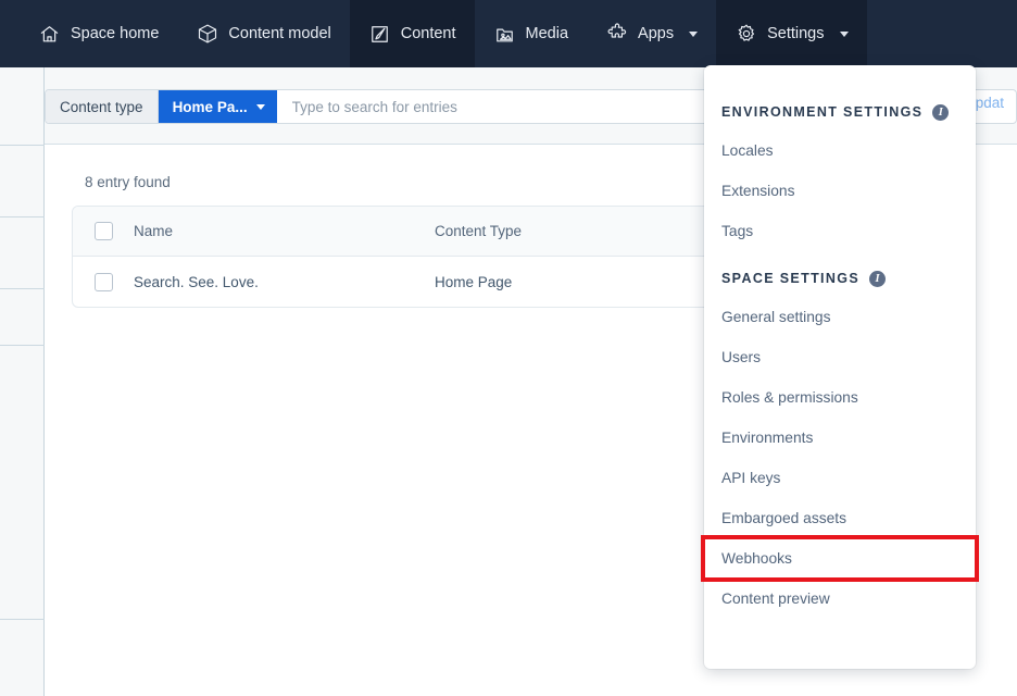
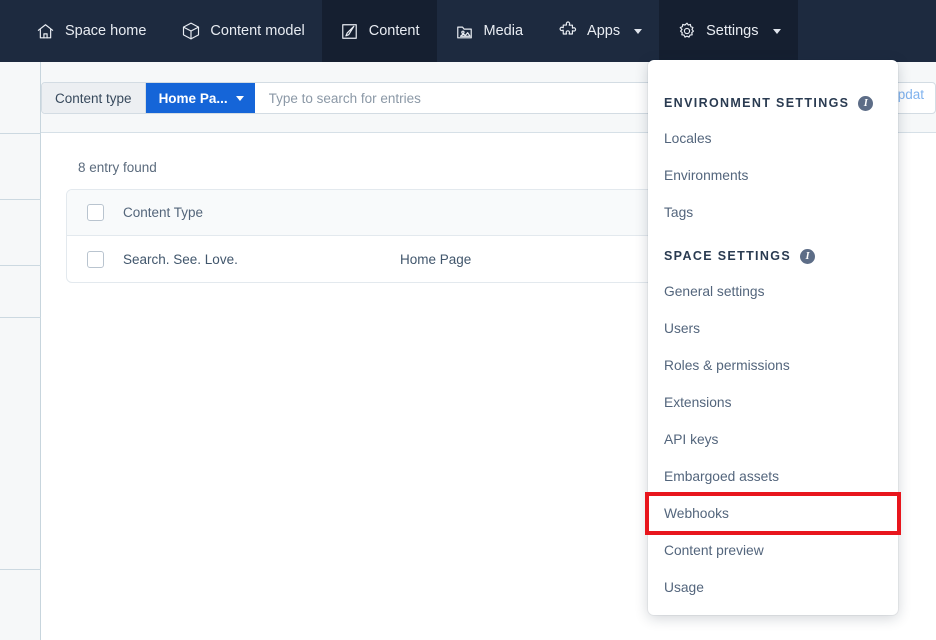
  Space home
  Content model
  Content
  Media
  Apps
  Settings
  Content type
  Home Pa...
  Type to search for entries
  pdat
  8 entry found
- Name
  Content Type
  Search. See. Love.
  Home Page
  ENVIRONMENT SETTINGS
  I
  Locales
- Extensions
+ Environments
  Tags
  SPACE SETTINGS
  I
  General settings
  Users
  Roles & permissions
- Environments
+ Extensions
  API keys
  Embargoed assets
  Webhooks
  Content preview
+ Usage
